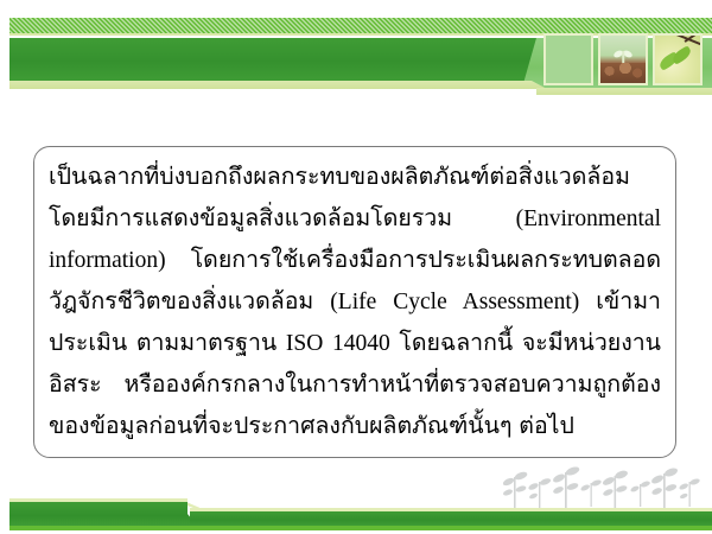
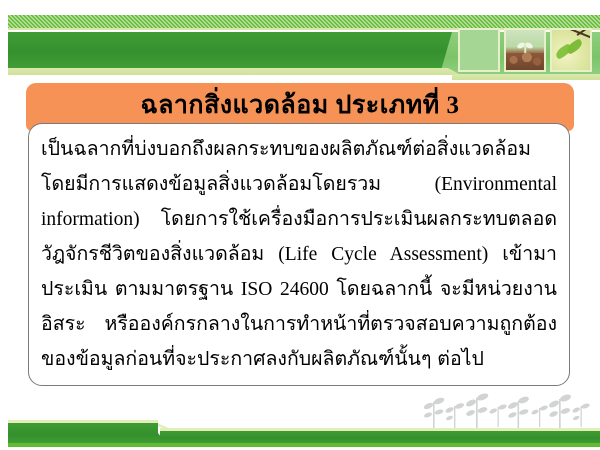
+ ฉลากสิ่งแวดล้อม ประเภทที่ 3
- เป็นฉลากที่บ่งบอกถึงผลกระทบของผลิตภัณฑ์ต่อสิ่งแวดล้อม โดยมีการแสดงข้อมูลสิ่งแวดล้อมโดยรวม (Environmental information) โดยการใช้เครื่องมือการประเมินผลกระทบตลอดวัฎจักรชีวิตของสิ่งแวดล้อม (Life Cycle Assessment) เข้ามาประเมิน ตามมาตรฐาน ISO 14040 โดยฉลากนี้ จะมีหน่วยงานอิสระ หรือองค์กรกลางในการทำหน้าที่ตรวจสอบความถูกต้องของข้อมูลก่อนที่จะประกาศลงกับผลิตภัณฑ์นั้นๆ ต่อไป
+ เป็นฉลากที่บ่งบอกถึงผลกระทบของผลิตภัณฑ์ต่อสิ่งแวดล้อม โดยมีการแสดงข้อมูลสิ่งแวดล้อมโดยรวม (Environmental information) โดยการใช้เครื่องมือการประเมินผลกระทบตลอดวัฎจักรชีวิตของสิ่งแวดล้อม (Life Cycle Assessment) เข้ามาประเมิน ตามมาตรฐาน ISO 24600 โดยฉลากนี้ จะมีหน่วยงานอิสระ หรือองค์กรกลางในการทำหน้าที่ตรวจสอบความถูกต้องของข้อมูลก่อนที่จะประกาศลงกับผลิตภัณฑ์นั้นๆ ต่อไป
